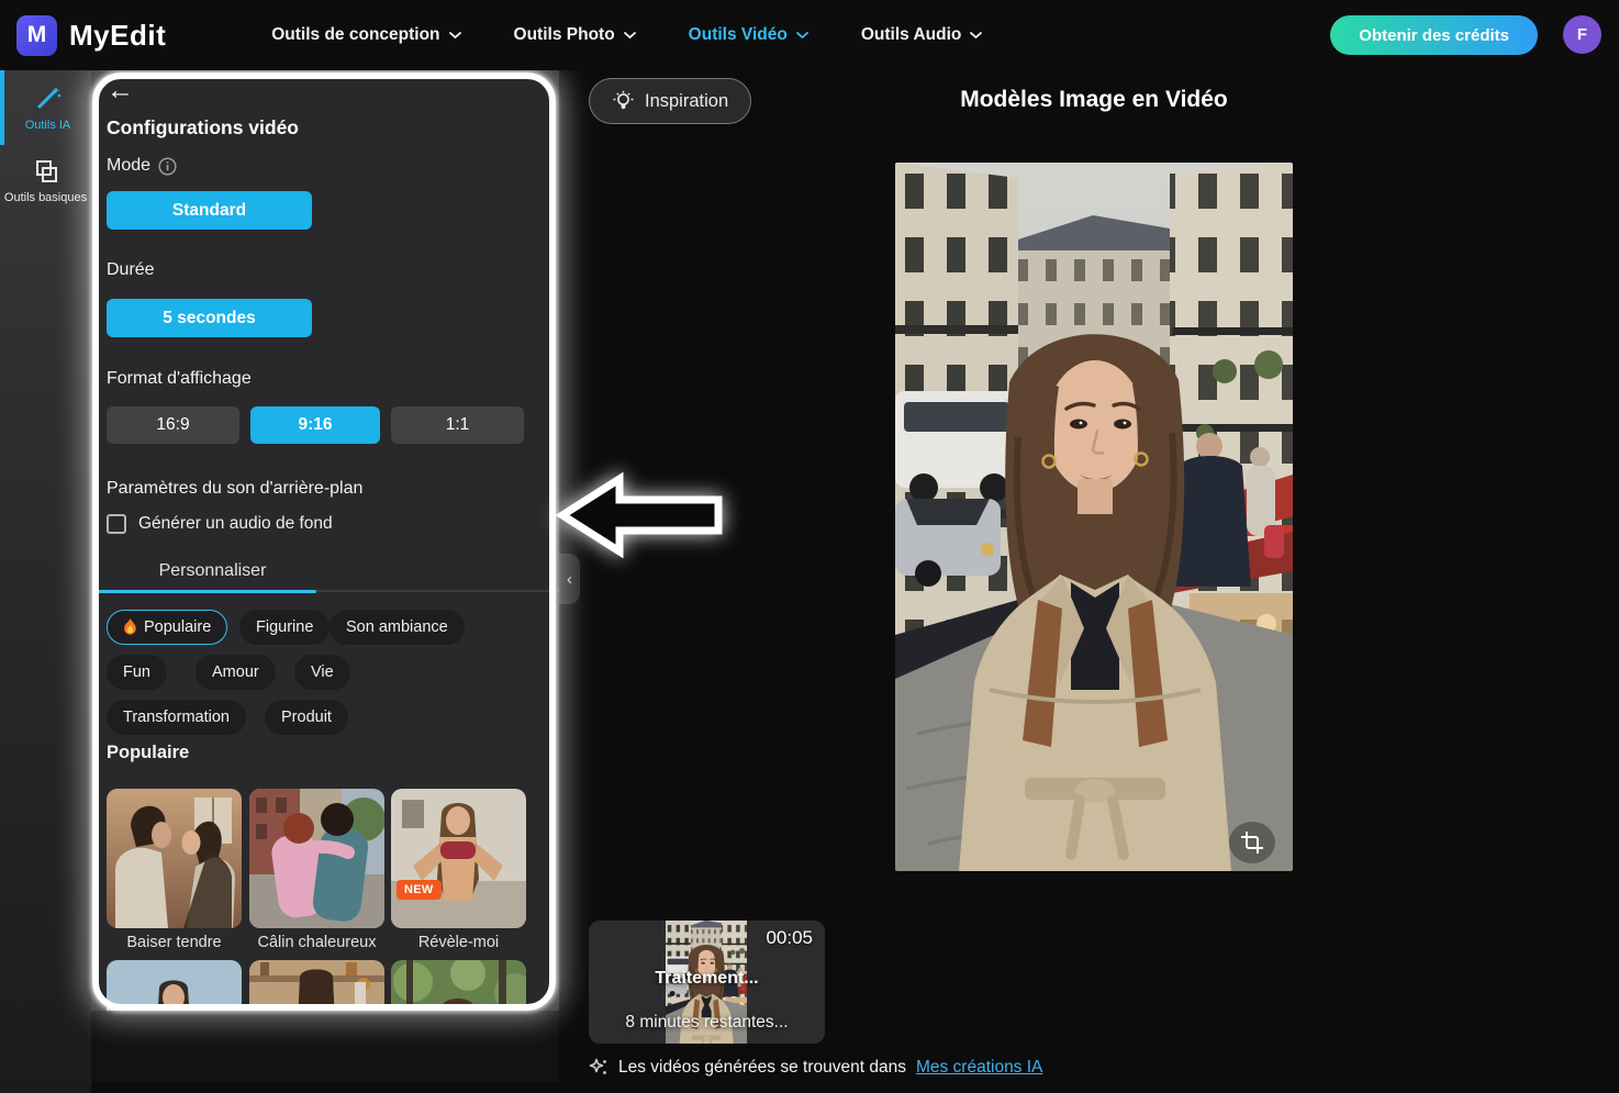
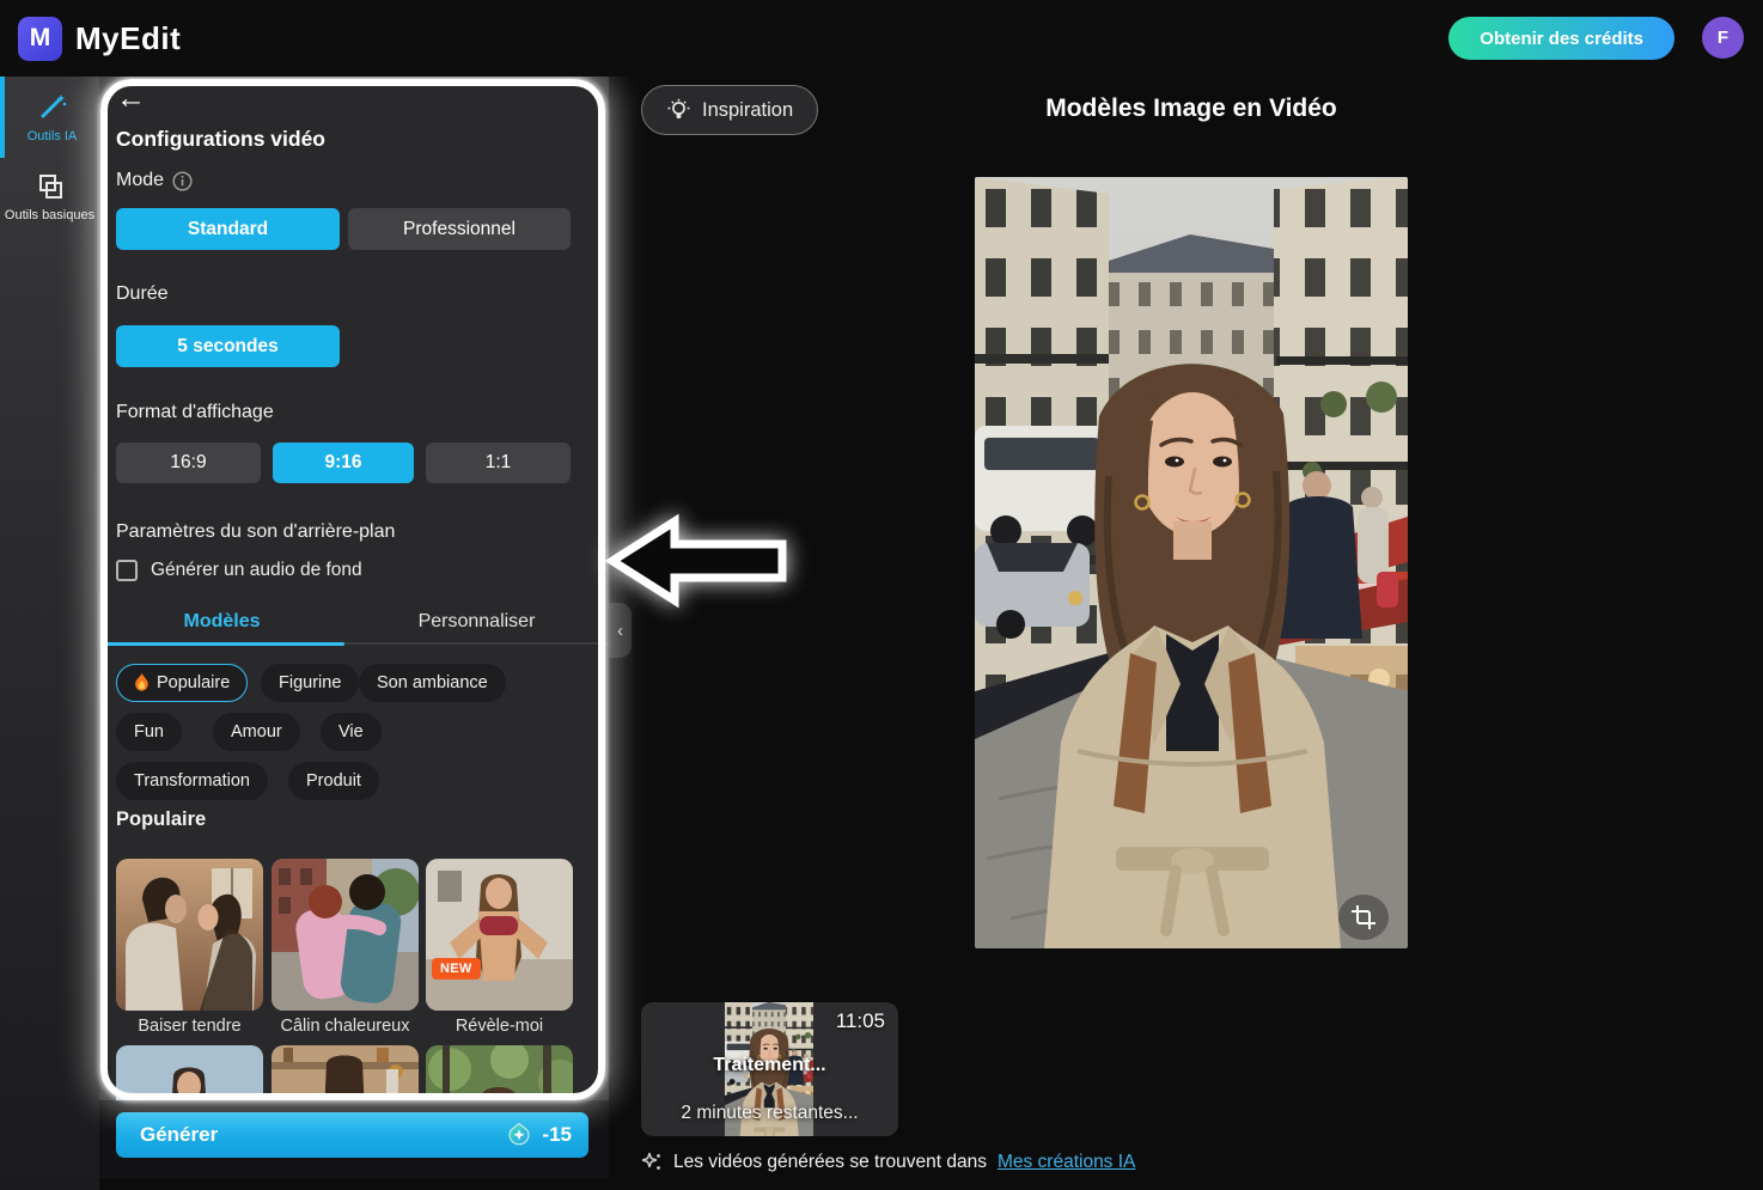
  M
  MyEdit
- Outils de conception
- Outils Photo
- Outils Vidéo
- Outils Audio
  Obtenir des crédits
  F
  Outils IA
  Outils basiques
  ←
  Configurations vidéo
  Mode
  Standard
+ Professionnel
  Durée
  5 secondes
  Format d'affichage
  16:9
  9:16
  1:1
  Paramètres du son d'arrière-plan
  Générer un audio de fond
+ Modèles
  Personnaliser
  Populaire
  Figurine
  Son ambiance
  Fun
  Amour
  Vie
  Transformation
  Produit
  Populaire
  NEW
  Baiser tendre
  Câlin chaleureux
  Révèle-moi
+ Générer
+ -15
  ‹
  Inspiration
  Modèles Image en Vidéo
- 00:05
+ 11:05
  Traitement...
- 8 minutes restantes...
+ 2 minutes restantes...
  Les vidéos générées se trouvent dans
  Mes créations IA
